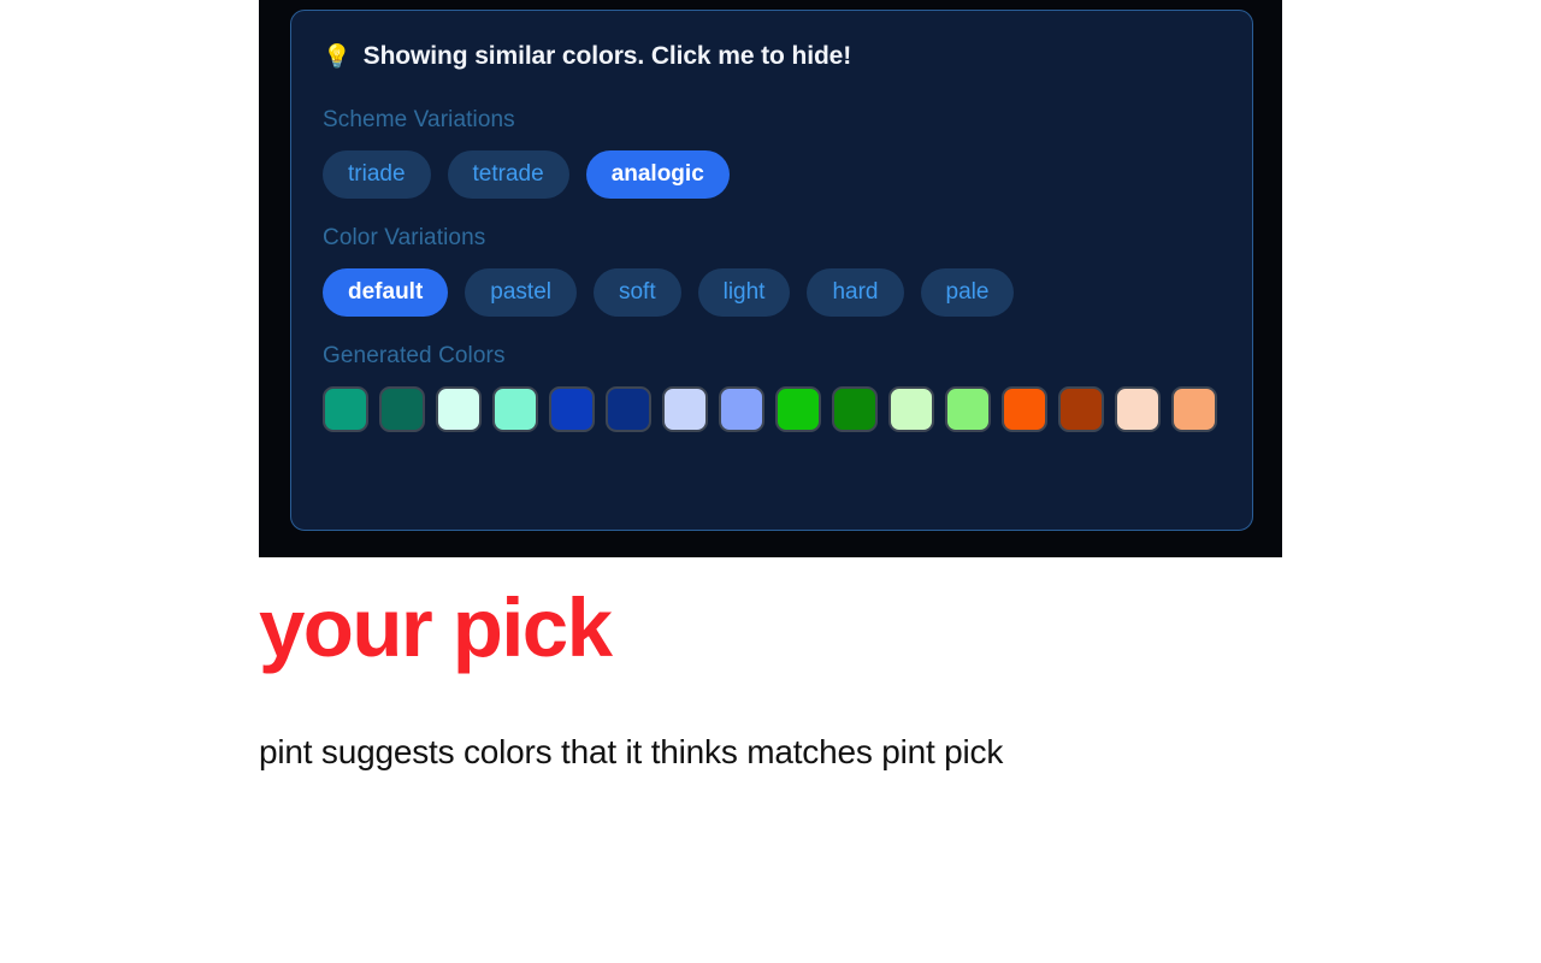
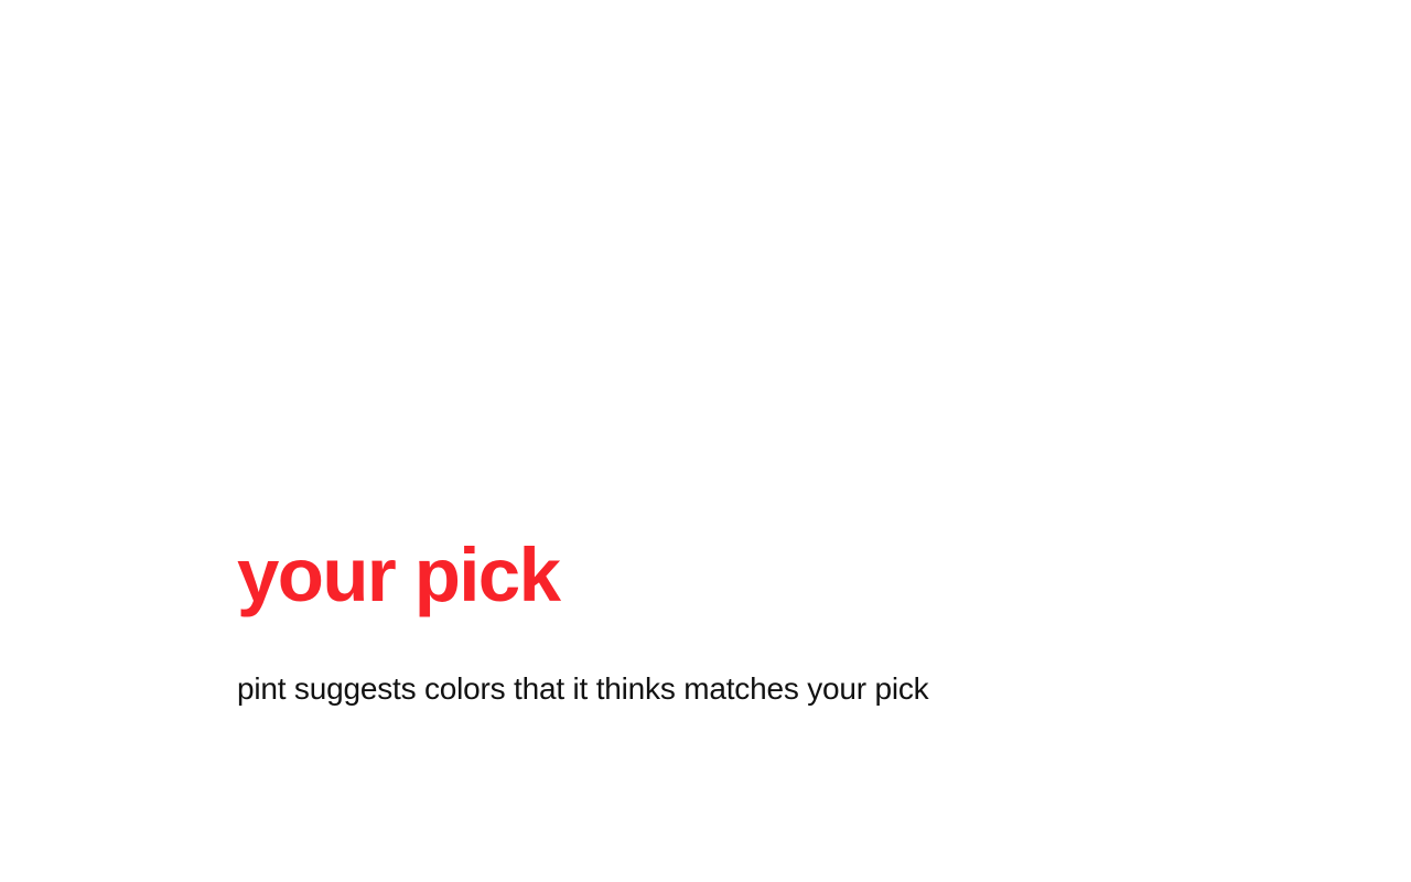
- 💡
- Showing similar colors. Click me to hide!
- Scheme Variations
- triade
- tetrade
- analogic
- Color Variations
- default
- pastel
- soft
- light
- hard
- pale
- Generated Colors
  your pick
- pint suggests colors that it thinks matches pint pick
+ pint suggests colors that it thinks matches your pick
